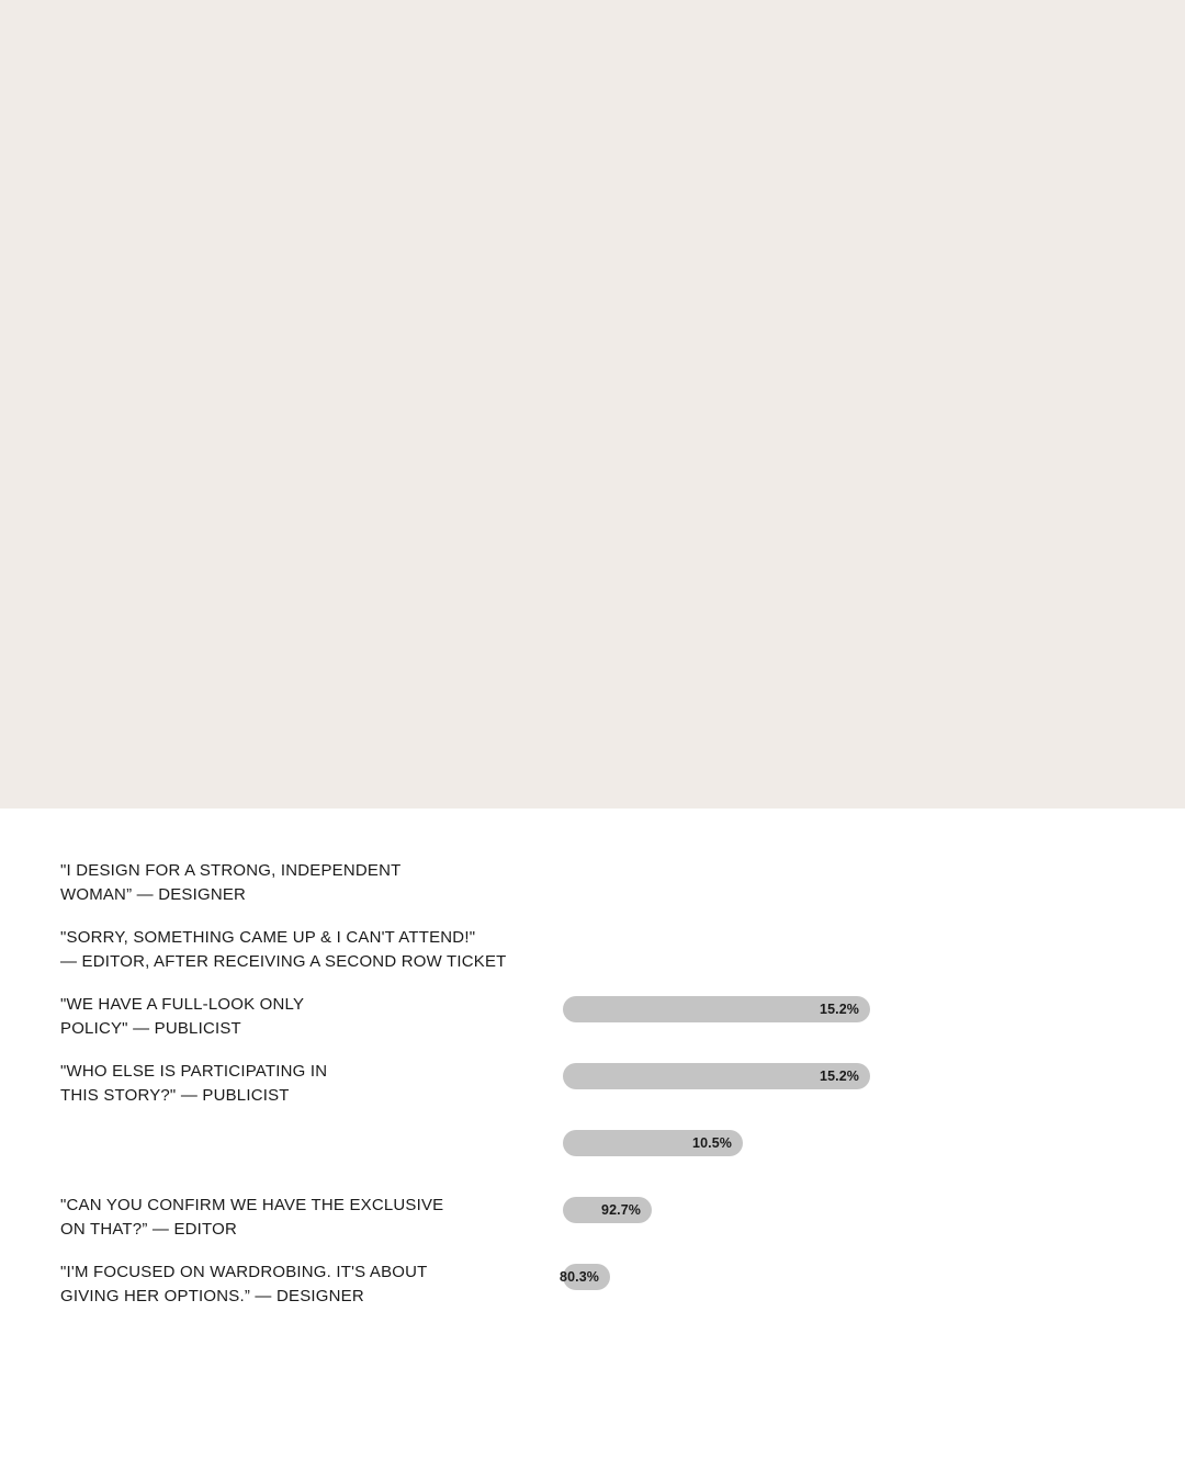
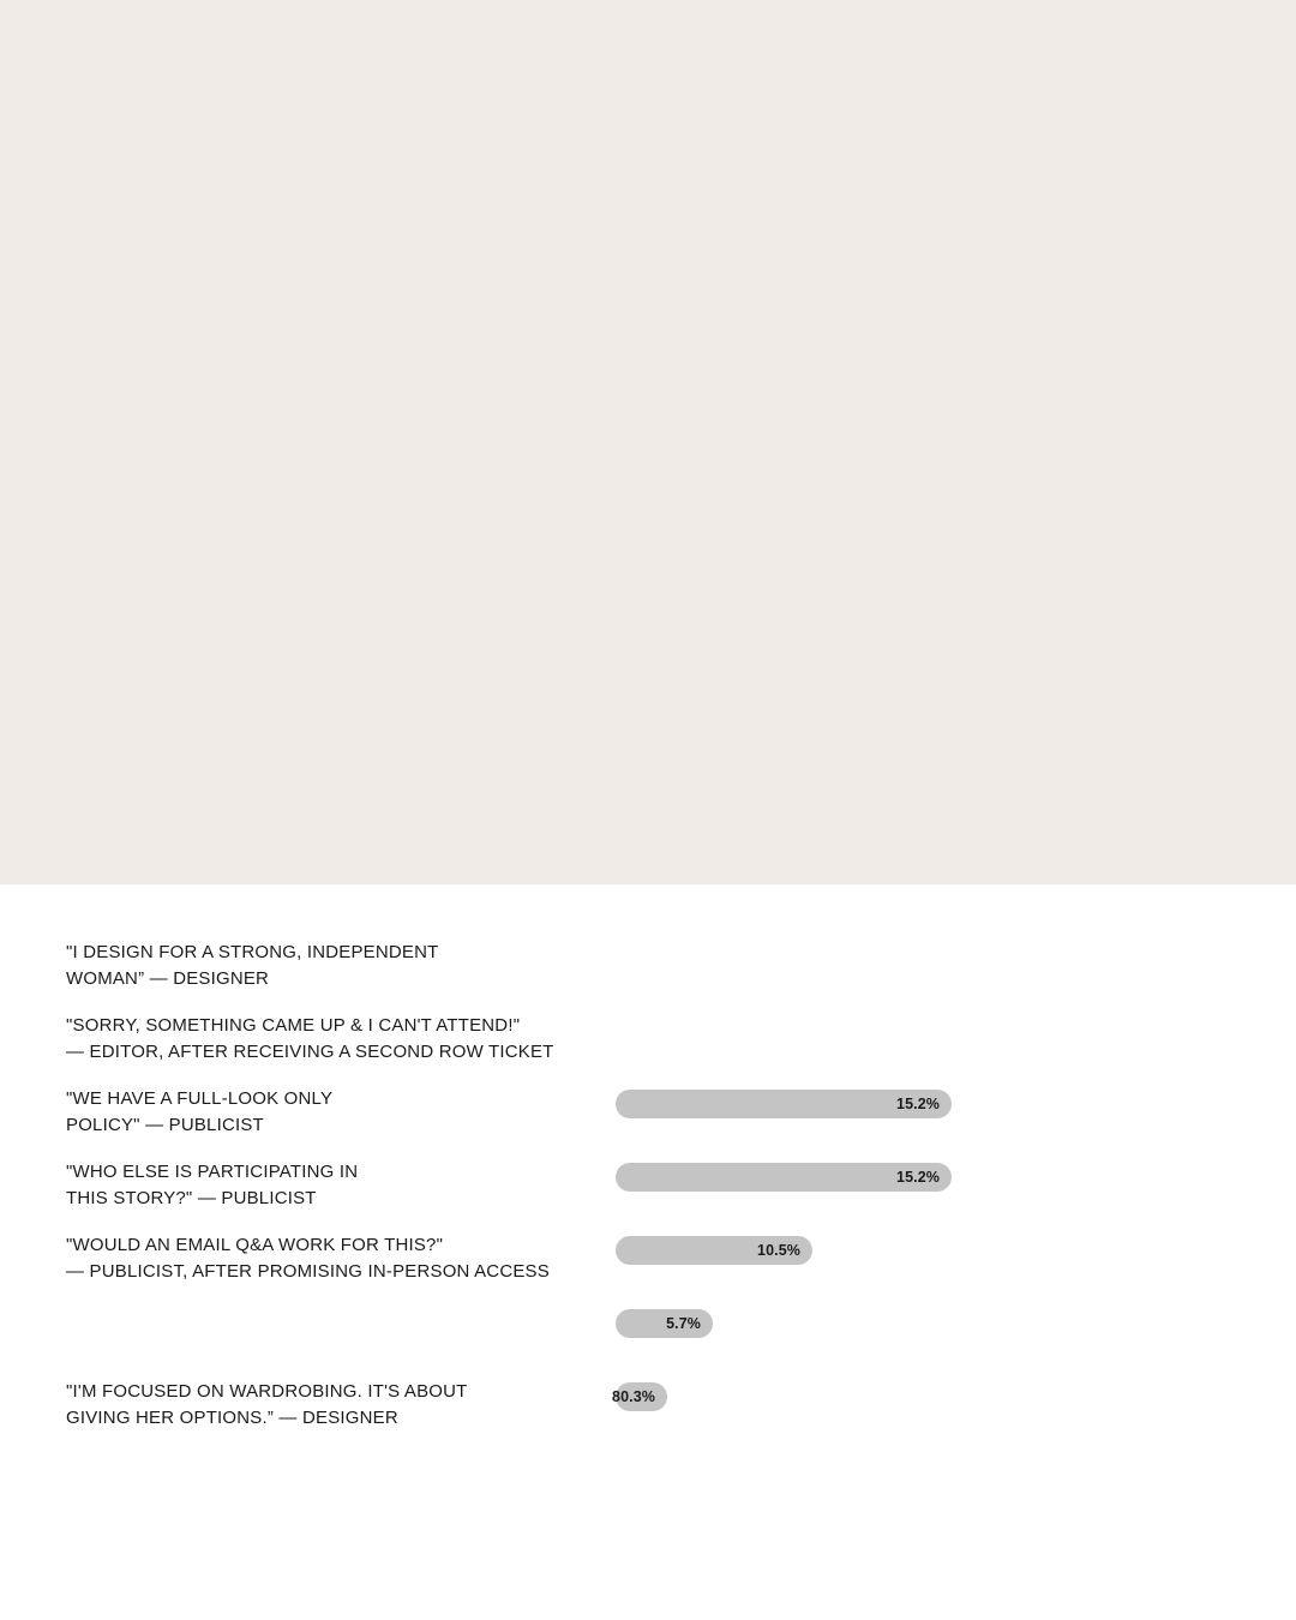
  "I DESIGN FOR A STRONG, INDEPENDENT
  WOMAN” — DESIGNER
  "SORRY, SOMETHING CAME UP & I CAN'T ATTEND!"
  — EDITOR, AFTER RECEIVING A SECOND ROW TICKET
  "WE HAVE A FULL-LOOK ONLY
  POLICY" — PUBLICIST
  15.2%
  "WHO ELSE IS PARTICIPATING IN
  THIS STORY?" — PUBLICIST
  15.2%
+ "WOULD AN EMAIL Q&A WORK FOR THIS?"
+ — PUBLICIST, AFTER PROMISING IN-PERSON ACCESS
  10.5%
- "CAN YOU CONFIRM WE HAVE THE EXCLUSIVE
- ON THAT?” — EDITOR
- 92.7%
+ 5.7%
  "I'M FOCUSED ON WARDROBING. IT'S ABOUT
  GIVING HER OPTIONS.” — DESIGNER
  80.3%
